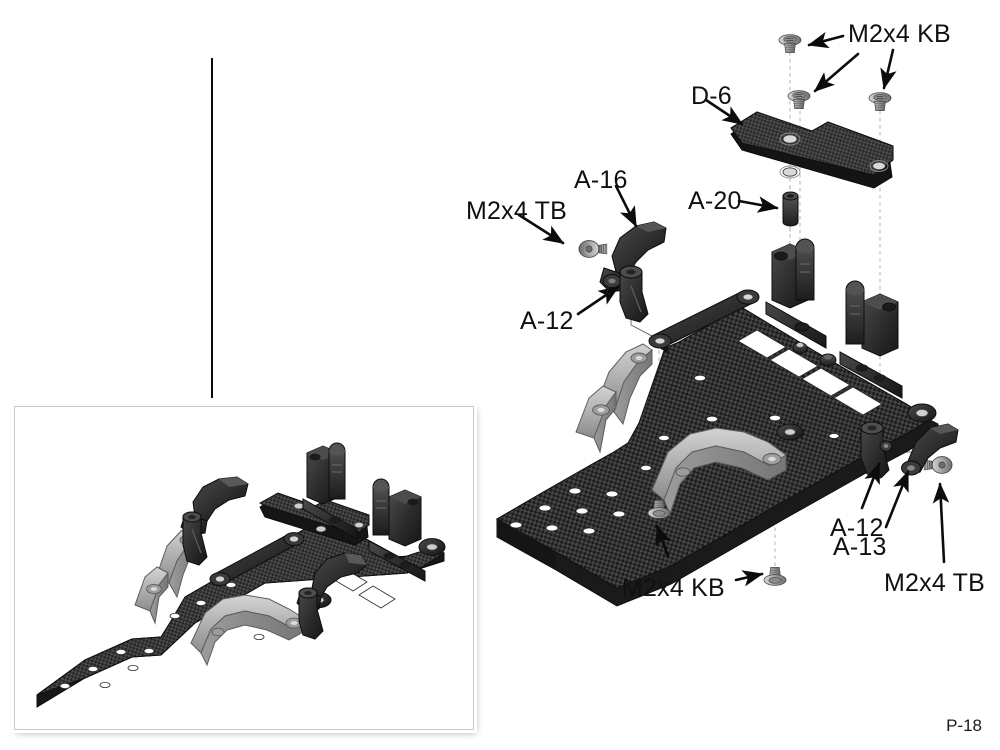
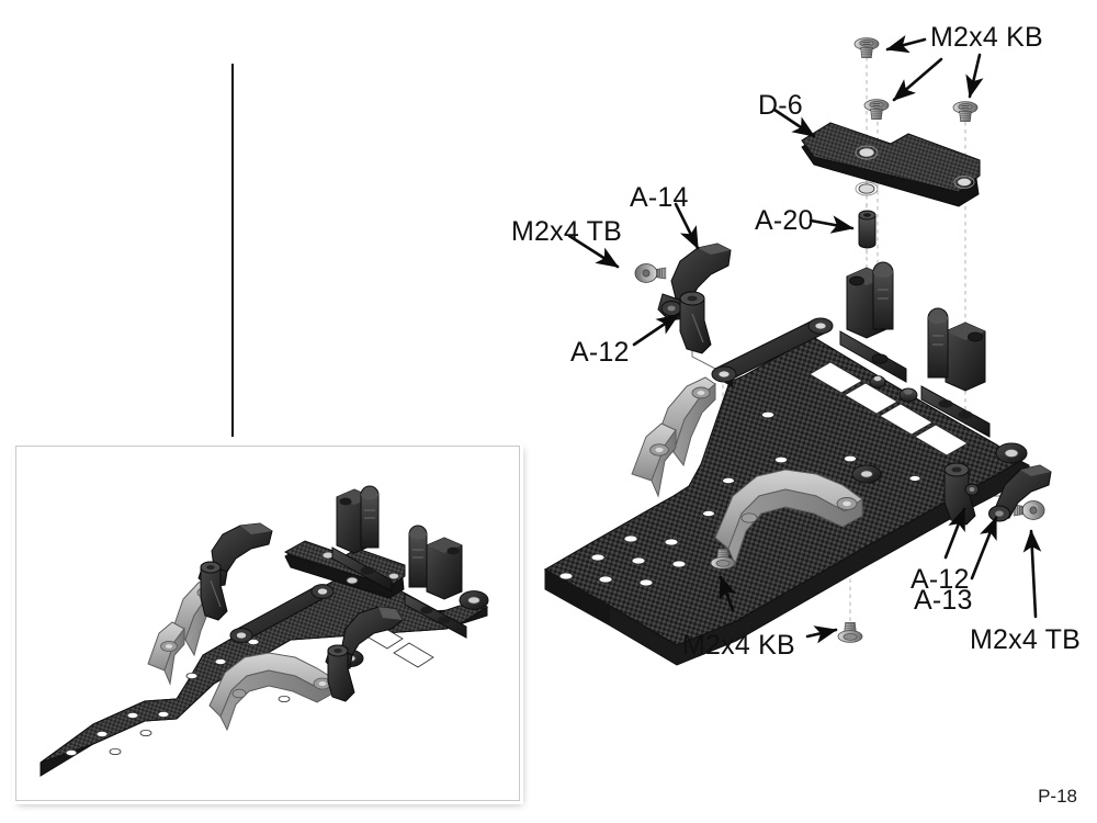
  M2x4 KB
  D-6
  A-20
- A-16
+ A-14
  M2x4 TB
  A-12
  A-12
  A-13
  M2x4 TB
  M2x4 KB
  P-18
